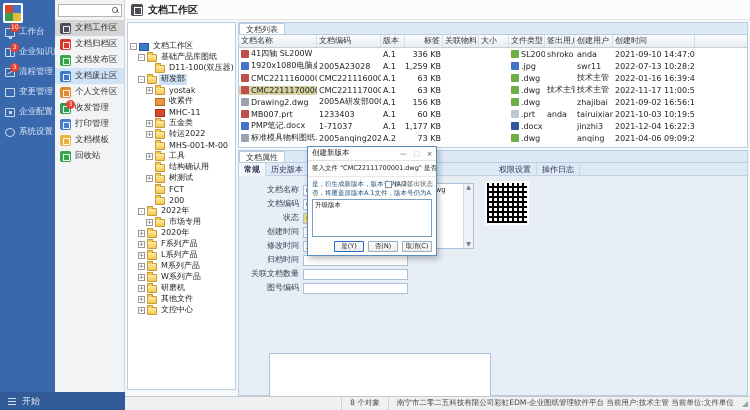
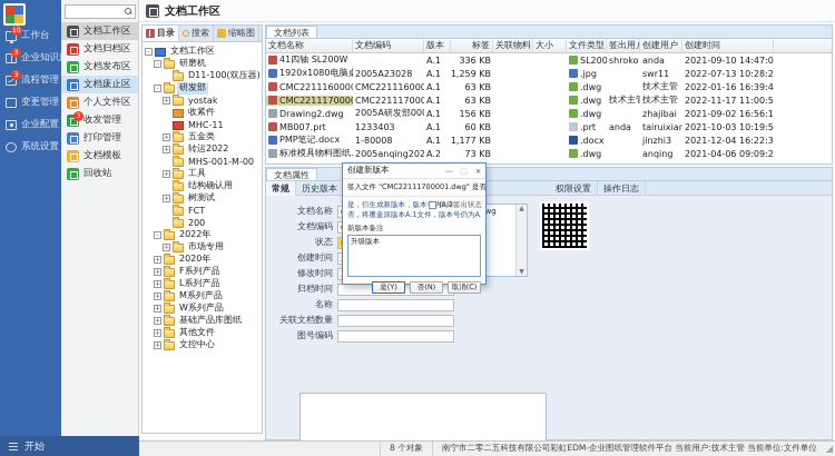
  工作台
  企业知识
  流程管理
  变更管理
  企业配置
  系统设置
  开始
  文档工作区
  文档归档区
  文档发布区
  文档废止区
  个人文件区
  收发管理
  打印管理
  文档模板
  回收站
  文档工作区
+ 目录
+ 搜索
+ 缩略图
  文档工作区
- 基础产品库图纸
+ 研磨机
  D11-100(双压器)
  研发部
  yostak
  收紧件
  MHC-11
  五金类
  转运2022
  MHS-001-M-00
  工具
  结构确认用
  树测试
  FCT
  200
  2022年
  市场专用
  2020年
  F系列产品
  L系列产品
  M系列产品
  W系列产品
- 研磨机
+ 基础产品库图纸
  其他文件
  文控中心
  文档列表
  文档名称
  文档编码
  版本
  标签
  关联物料
  大小
  文件类型
  签出用
  创建用户
  创建时间
  41四轴 SL200W
  A.1
  336 KB
  SL200
  shroko
  anda
  2021-09-10 14:47:0
  2005A23028
  A.1
  1,259 KB
  .jpg
  swr11
  2022-07-13 10:28:2
  CMC221116000
  A.1
  63 KB
  .dwg
  技术主管
  2022-01-16 16:39:4
  CMC221117000
  A.1
  63 KB
  .dwg
  技术主
  技术主管
  2022-11-17 11:00:5
  Drawing2.dwg
  2005A研发部00
  A.1
  156 KB
  .dwg
  zhajibai
  2021-09-02 16:56:1
  MB007.prt
  1233403
  A.1
  60 KB
  .prt
  anda
  tairuixian
  2021-10-03 10:19:5
  PMP笔记.docx
- 1-71037
+ 1-80008
  A.1
  1,177 KB
  .docx
  jinzhi3
  2021-12-04 16:22:3
  A.2
  73 KB
  .dwg
  anqing
  2021-04-06 09:09:2
  文档属性
  常规
  历史版本
  权限设置
  操作日志
  文档名称
  文档编码
  状态
  创建时间
  修改时间
  归档时间
+ 名称
  关联文档数量
  图号编码
  8 个对象
  南宁市二零二五科技有限公司彩虹EDM-企业图纸管理软件平台 当前用户:技术主管 当前单位:文件单位
  ◢
  创建新版本
  —
  □
  ×
  签入文件 "CMC22111700001.dwg" 是否
  是，衍生成新版本，版本为A.2。
  否，将覆盖原版本A.1文件，版本号仍为A.
  保持签出状态
+ 新版本备注
  升级版本
  是(Y)
  否(N)
  取消(C)
